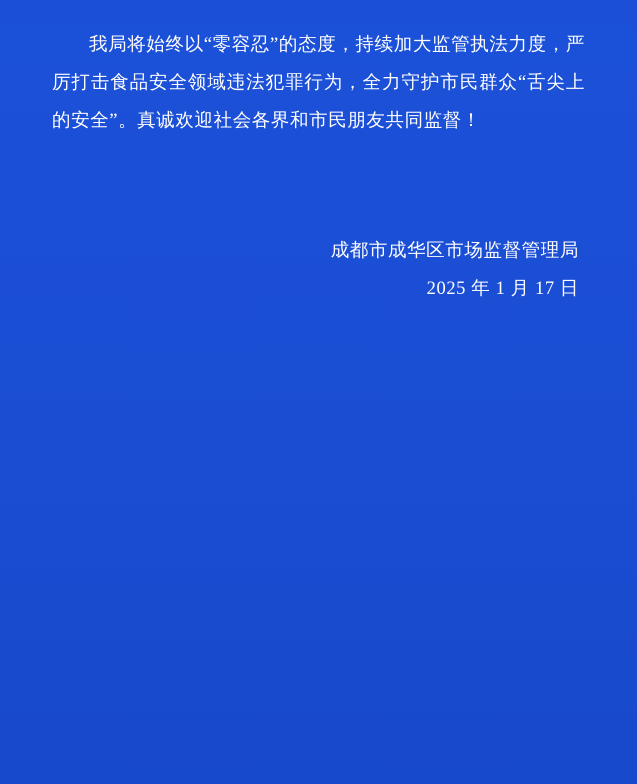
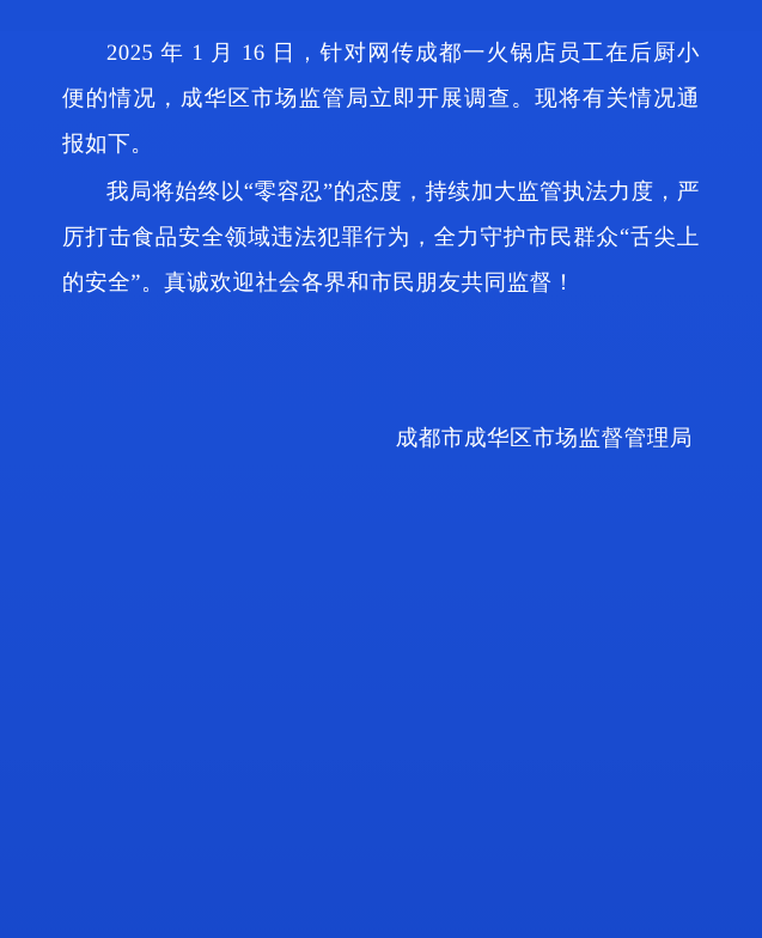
+ 2025 年 1 月 16 日，针对网传成都一火锅店员工在后厨小便的情况，成华区市场监管局立即开展调查。现将有关情况通报如下。
  我局将始终以“零容忍”的态度，持续加大监管执法力度，严厉打击食品安全领域违法犯罪行为，全力守护市民群众“舌尖上的安全”。真诚欢迎社会各界和市民朋友共同监督！
  成都市成华区市场监督管理局
- 2025 年 1 月 17 日
